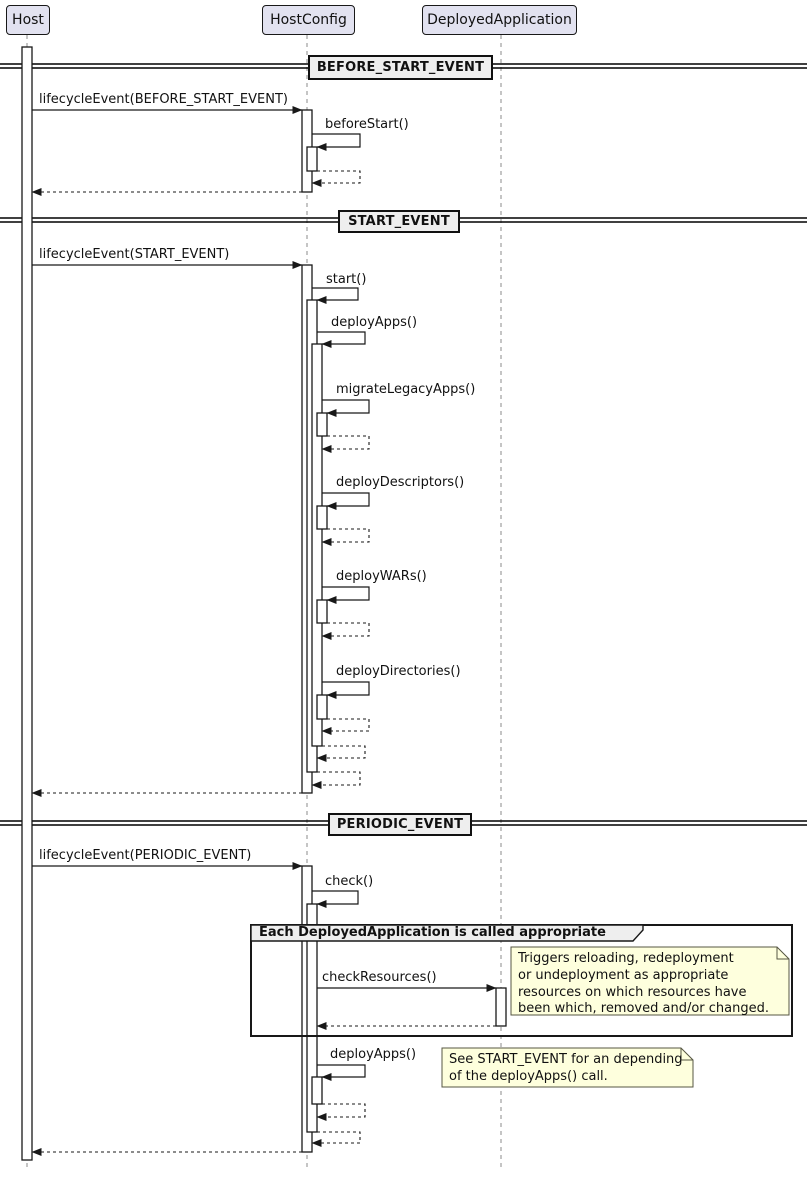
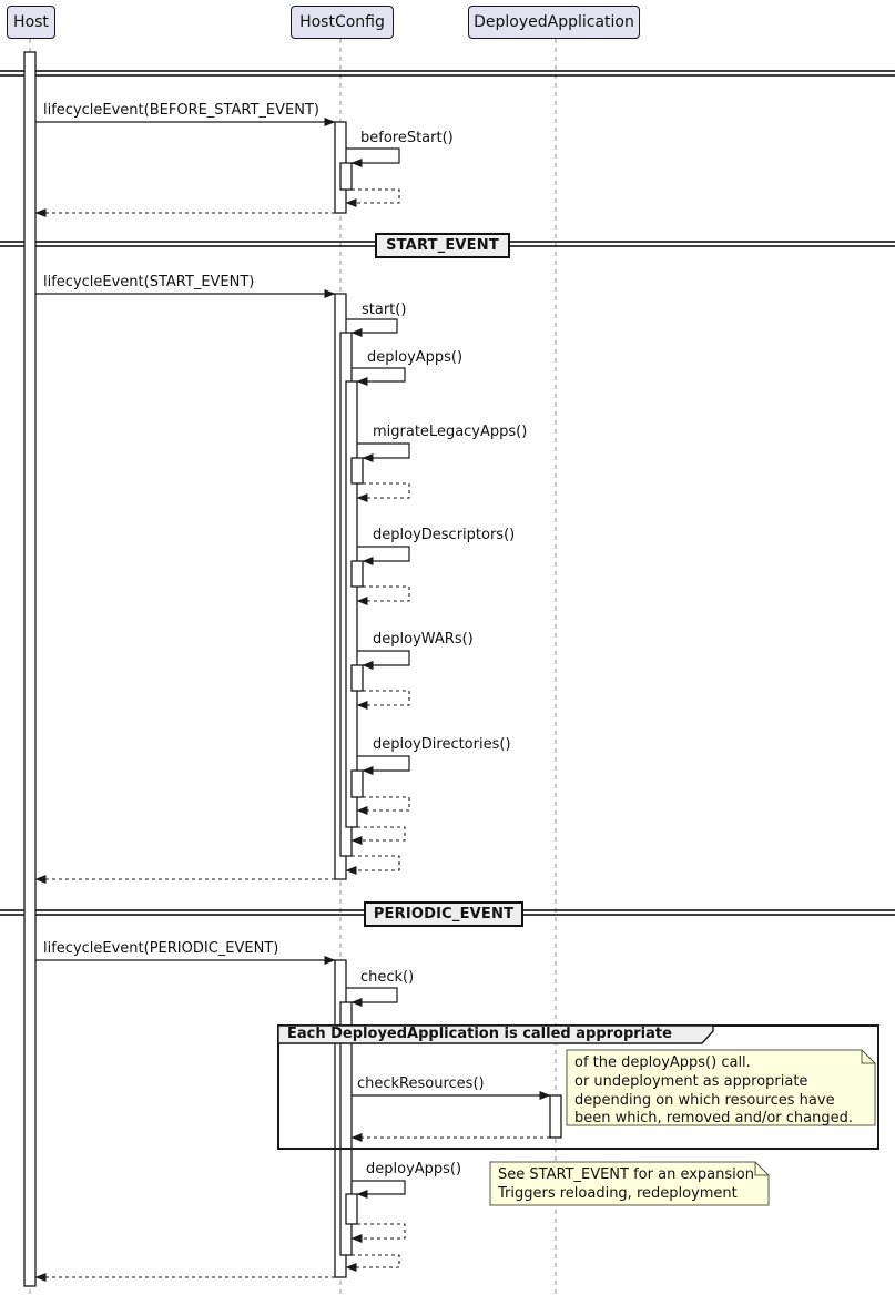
  Host
  HostConfig
  DeployedApplication
- BEFORE_START_EVENT
  START_EVENT
  PERIODIC_EVENT
  lifecycleEvent(BEFORE_START_EVENT)
  beforeStart()
  lifecycleEvent(START_EVENT)
  start()
  deployApps()
  migrateLegacyApps()
  deployDescriptors()
  deployWARs()
  deployDirectories()
  lifecycleEvent(PERIODIC_EVENT)
  check()
  checkResources()
  deployApps()
  Each DeployedApplication is called appropriate
- Triggers reloading, redeployment
+ of the deployApps() call.
  or undeployment as appropriate
- resources on which resources have
+ depending on which resources have
  been which, removed and/or changed.
- See START_EVENT for an depending
+ See START_EVENT for an expansion
- of the deployApps() call.
+ Triggers reloading, redeployment
